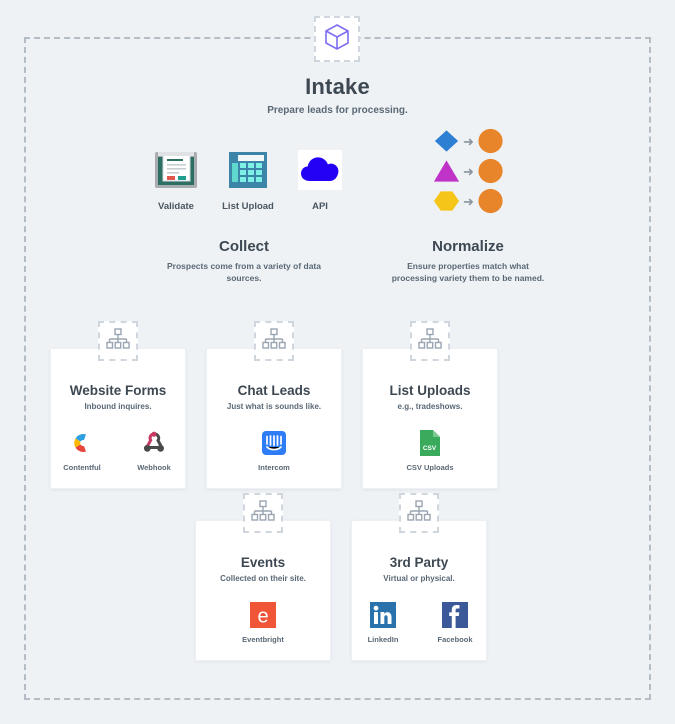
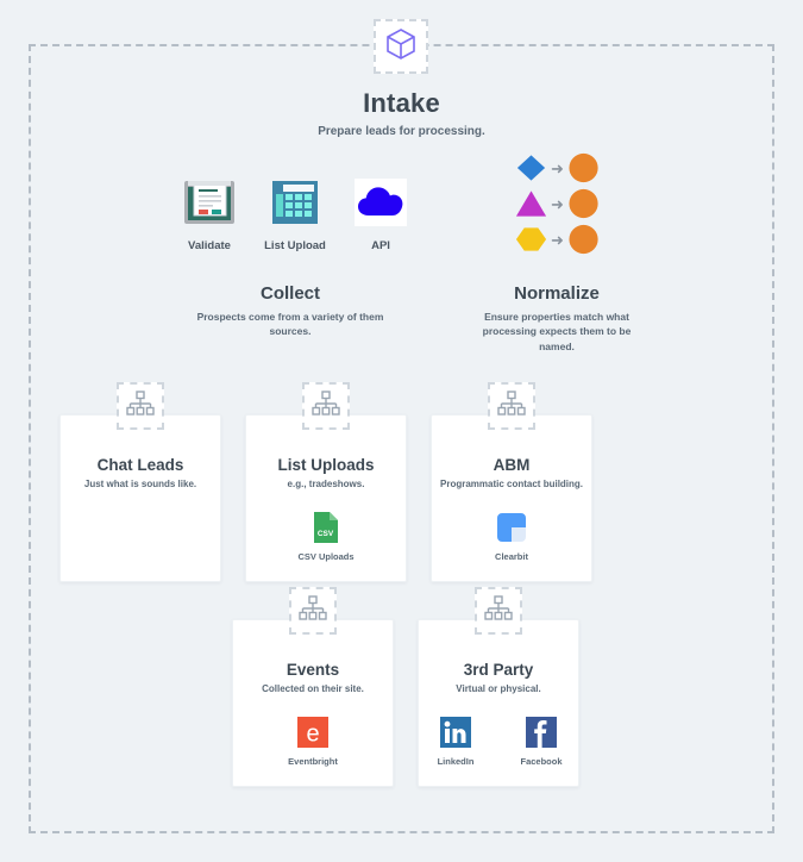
  Intake
  Prepare leads for processing.
  Validate
  List Upload
  API
  ➜
  ➜
  ➜
  Collect
- Prospects come from a variety of data sources.
+ Prospects come from a variety of them sources.
  Normalize
- Ensure properties match what processing variety them to be named.
+ Ensure properties match what processing expects them to be named.
- Website Forms
- Inbound inquires.
- Contentful
- Webhook
  Chat Leads
  Just what is sounds like.
- Intercom
  List Uploads
  e.g., tradeshows.
  CSV Uploads
+ ABM
+ Programmatic contact building.
+ Clearbit
  Events
  Collected on their site.
  e
  Eventbright
  3rd Party
  Virtual or physical.
  LinkedIn
  Facebook
